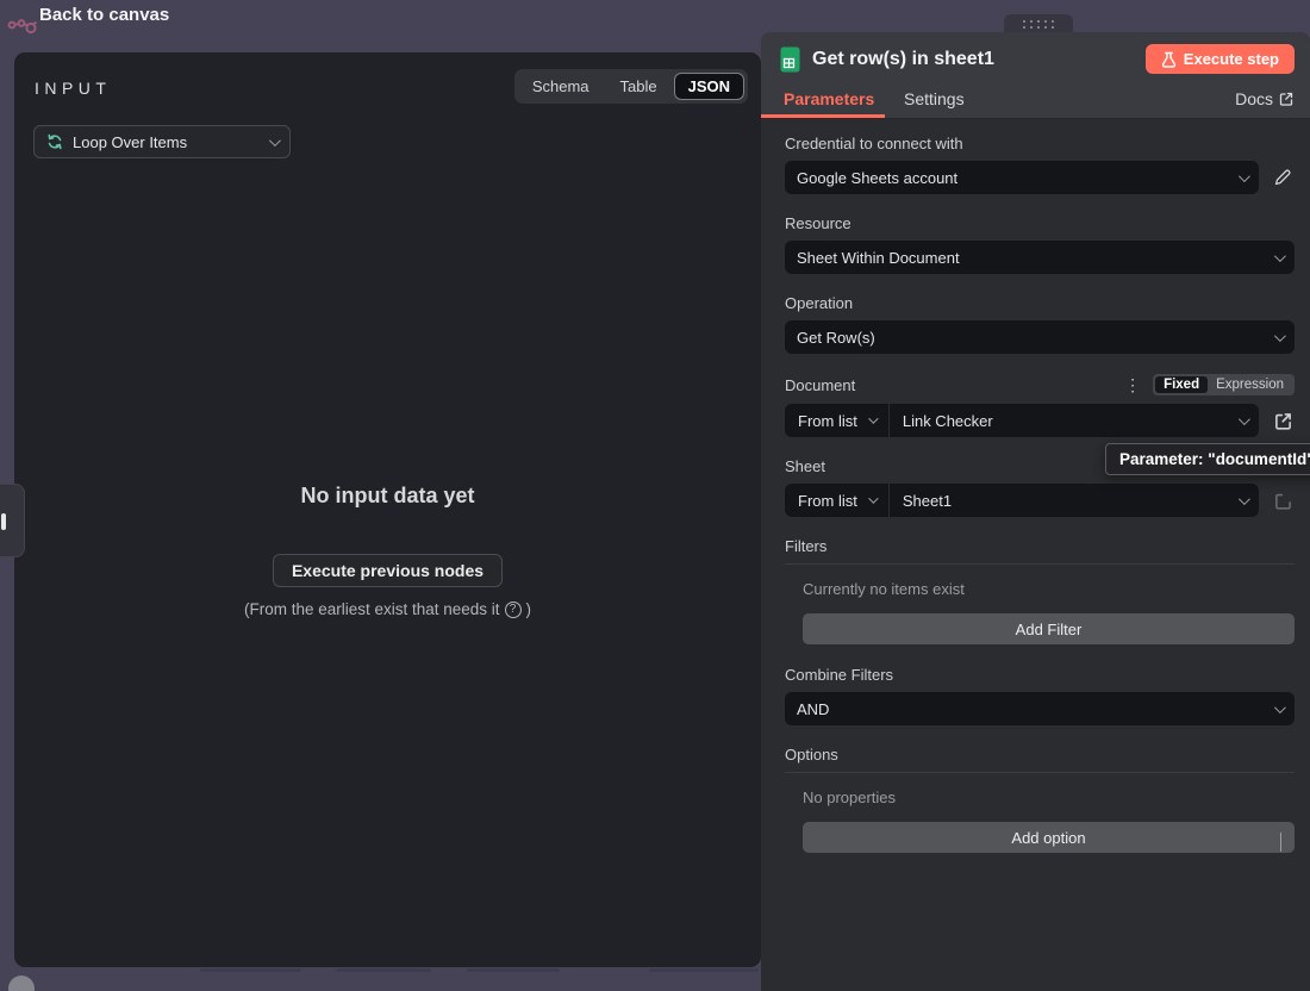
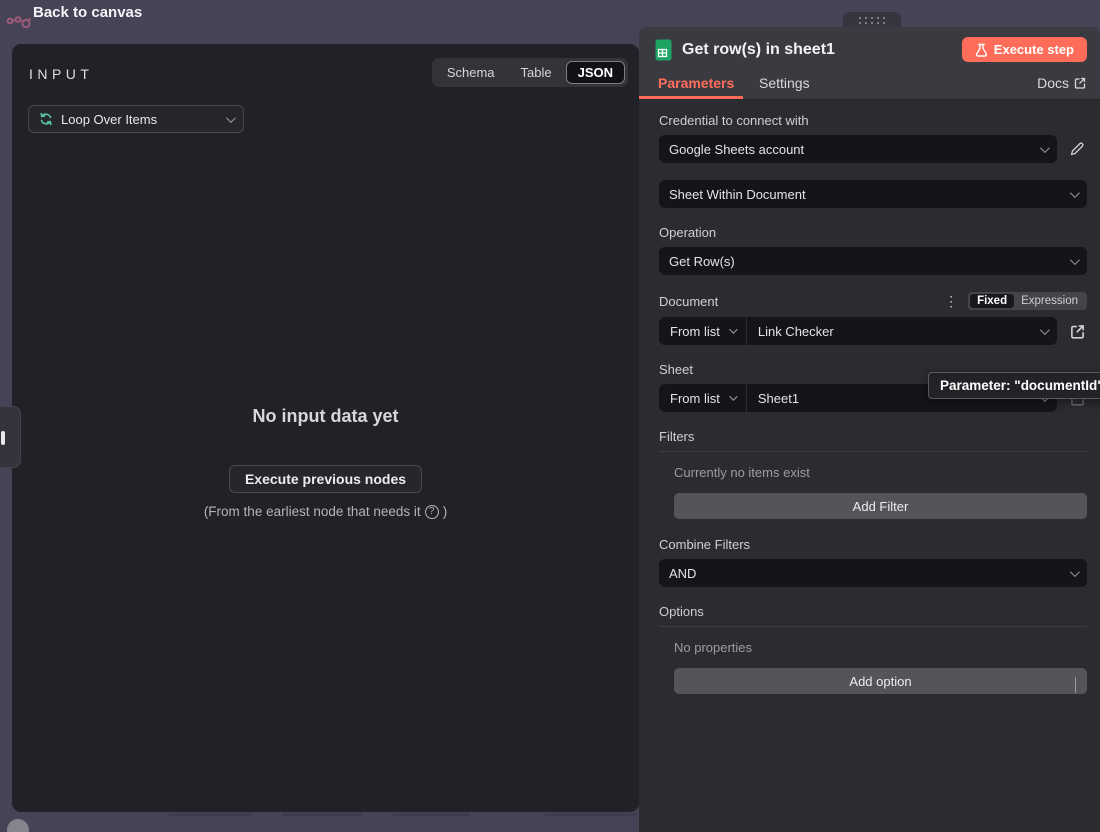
  Back to canvas
  INPUT
  Schema
  Table
  JSON
  Loop Over Items
  No input data yet
  Execute previous nodes
- (From the earliest exist that needs it
+ (From the earliest node that needs it
  ?
  )
  Get row(s) in sheet1
  Execute step
  Parameters
  Settings
  Docs
  Credential to connect with
  Google Sheets account
- Resource
  Sheet Within Document
  Operation
  Get Row(s)
  Document
  ⋮
  Fixed
  Expression
  From list
  Link Checker
  Sheet
  From list
  Sheet1
  Filters
  Currently no items exist
  Add Filter
  Combine Filters
  AND
  Options
  No properties
  Add option
  Parameter: "documentId
